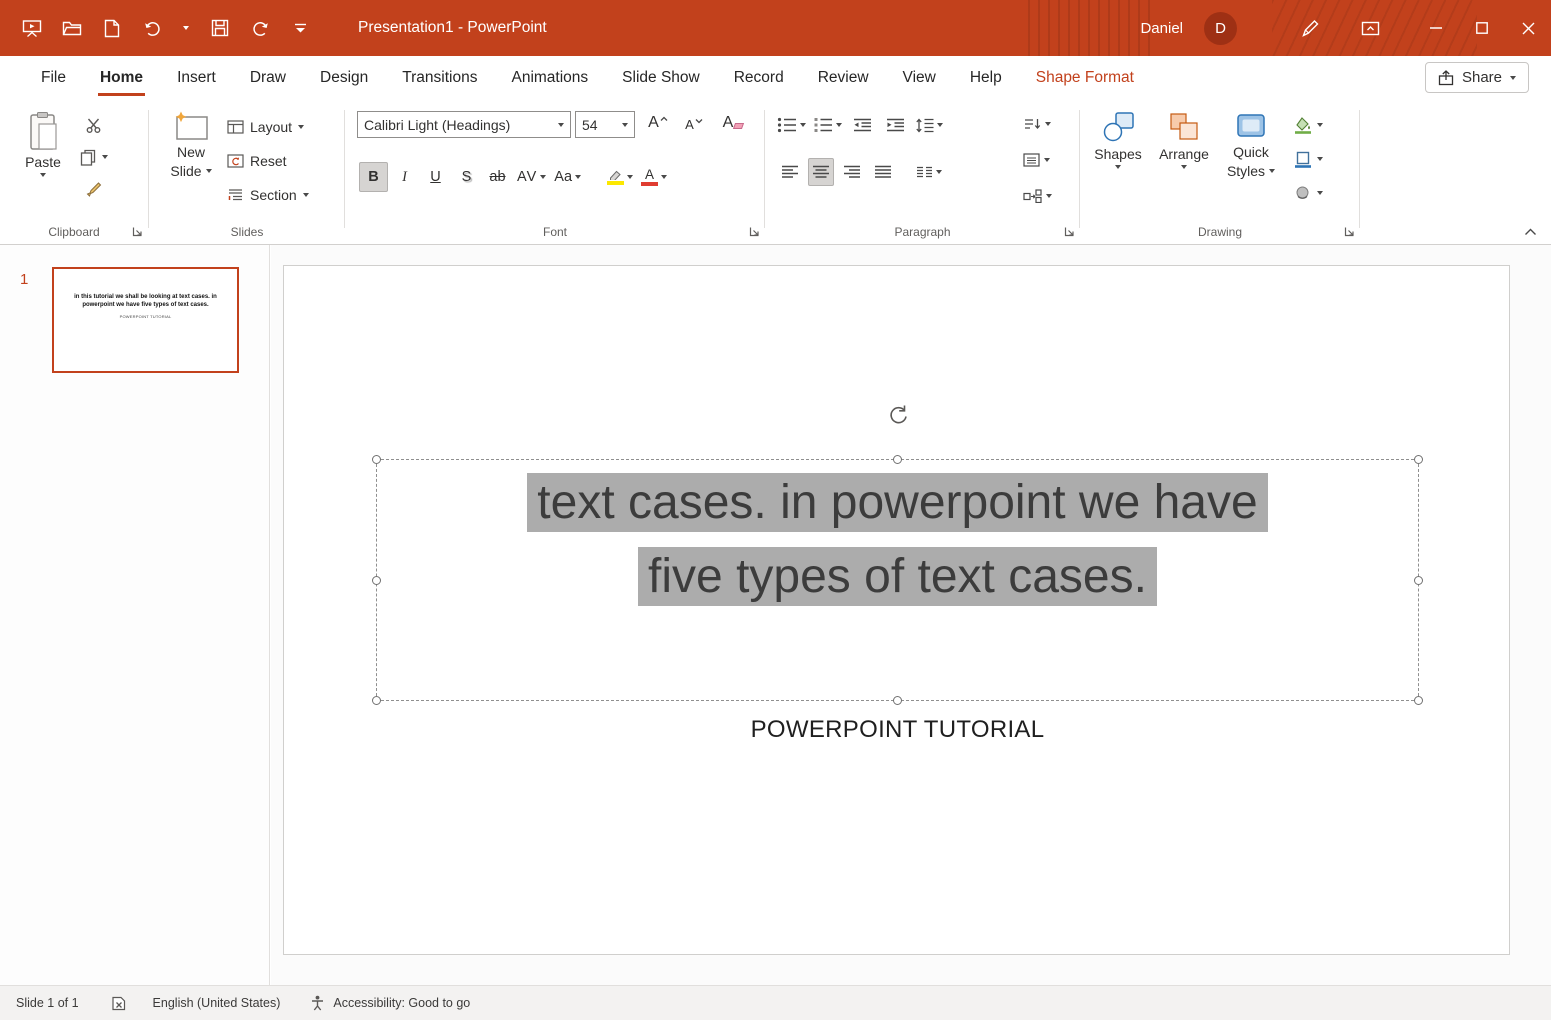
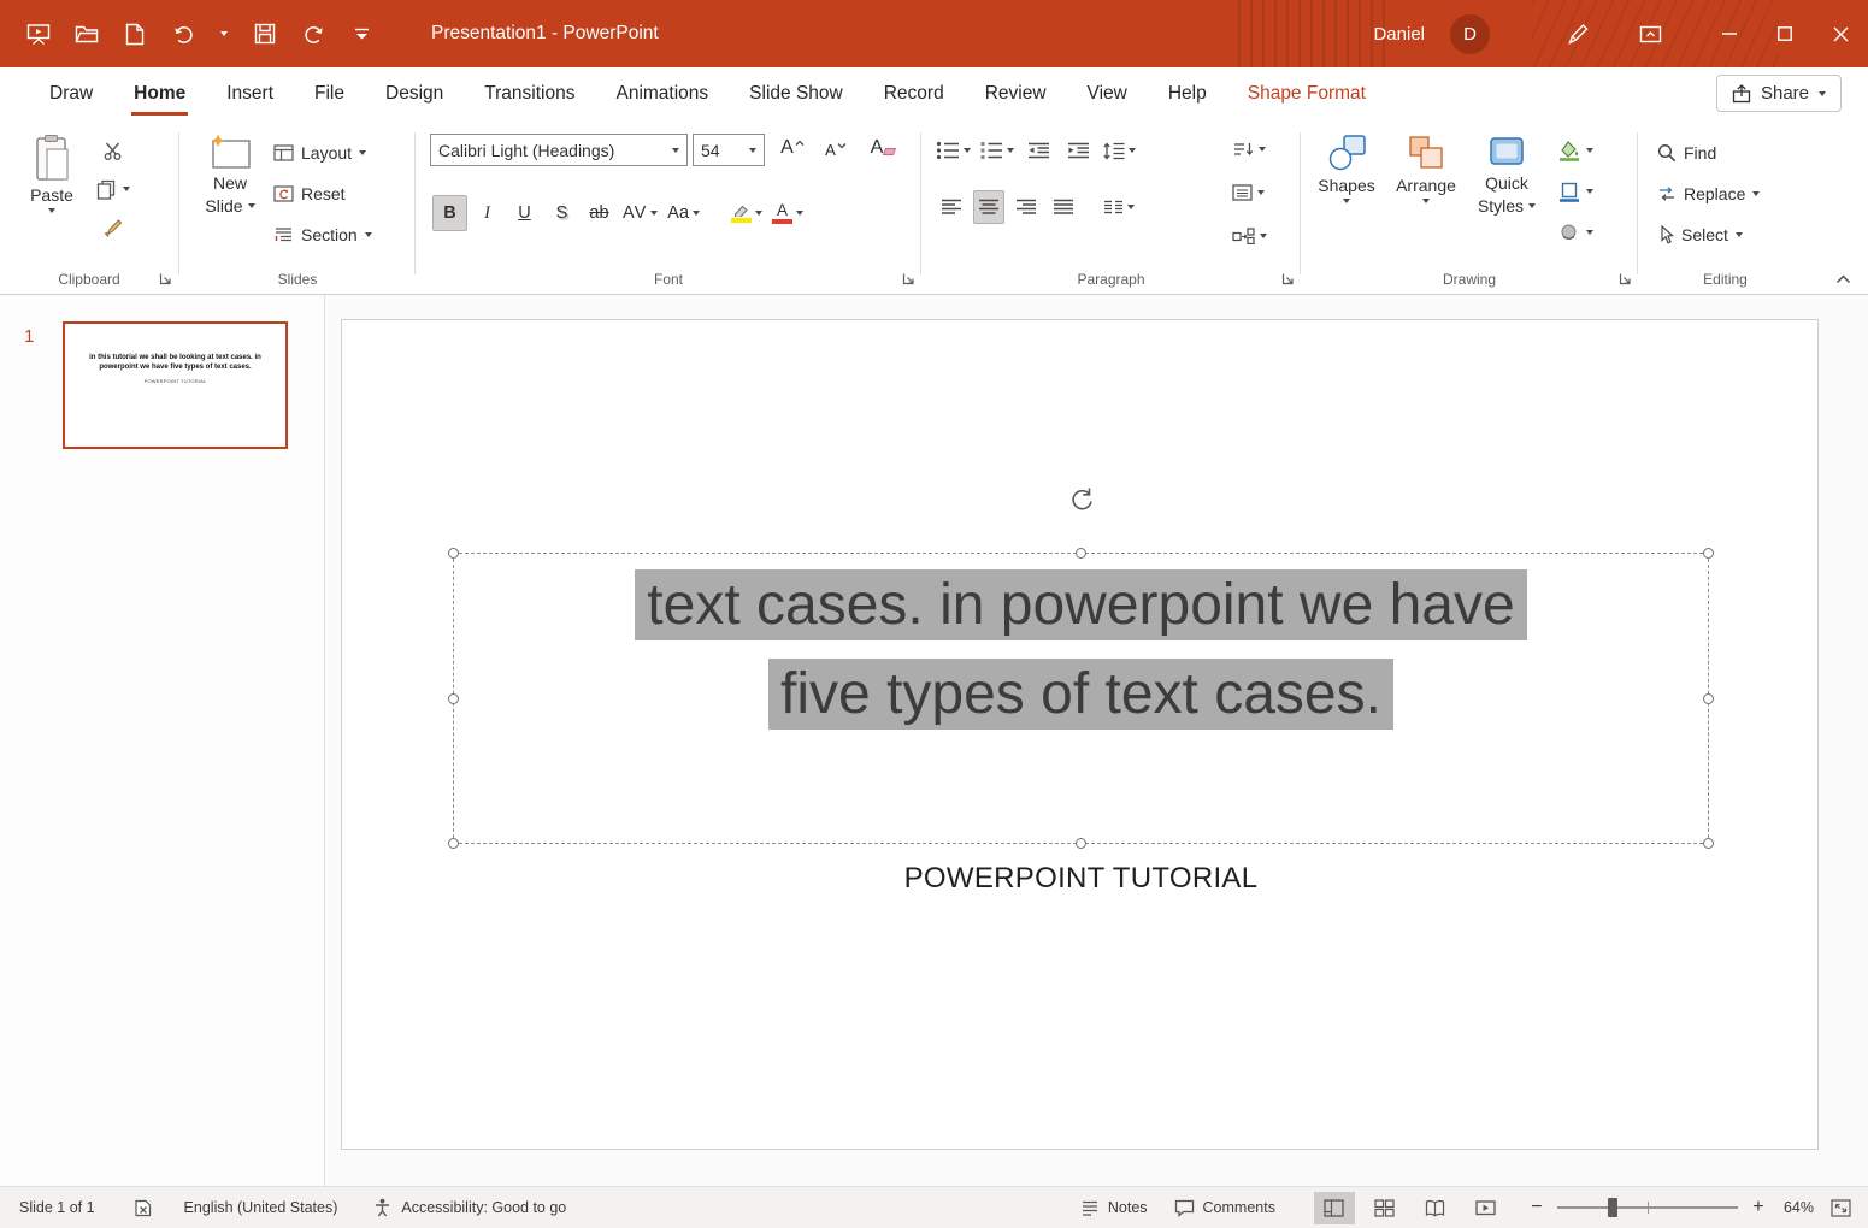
  Presentation1 - PowerPoint
  Daniel
  D
- File
+ Draw
  Home
  Insert
- Draw
+ File
  Design
  Transitions
  Animations
  Slide Show
  Record
  Review
  View
  Help
  Shape Format
  Share
  Paste
  Clipboard
  New
  Slide
  Layout
  Reset
  Section
  Slides
  Calibri Light (Headings)
  54
  A
  A
  A
  B
  I
  U
  S
  ab
  AV
  Aa
  A
  Font
  Paragraph
  Shapes
  Arrange
  Quick
  Styles
  Drawing
+ Find
+ Replace
+ Select
+ Editing
  1
  text cases. in powerpoint we have
  five types of text cases.
  POWERPOINT TUTORIAL
  Slide 1 of 1
  English (United States)
  Accessibility: Good to go
+ Notes
+ Comments
+ −
+ +
+ 64%
